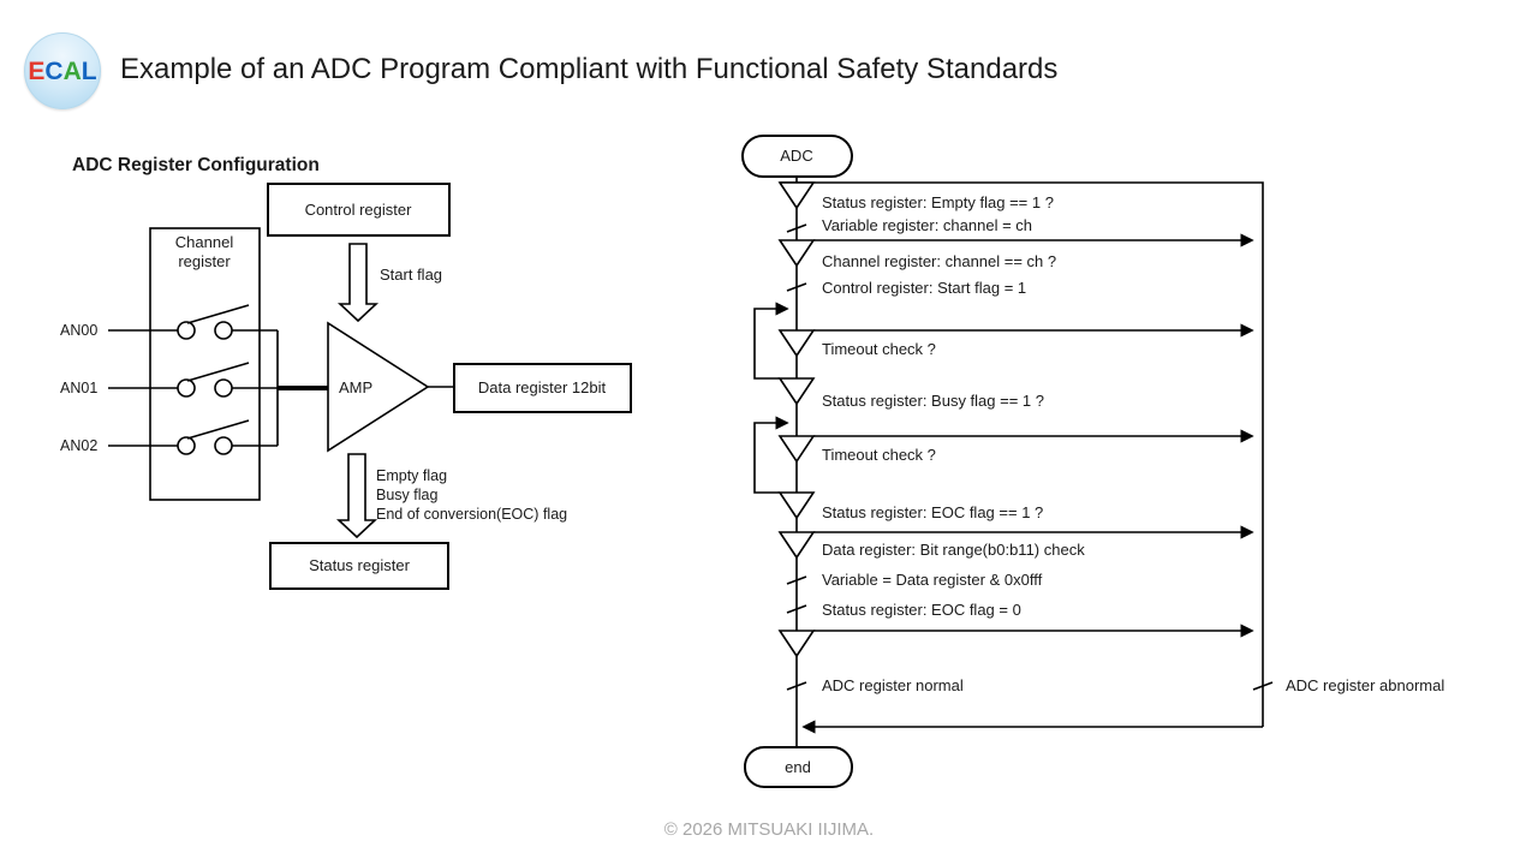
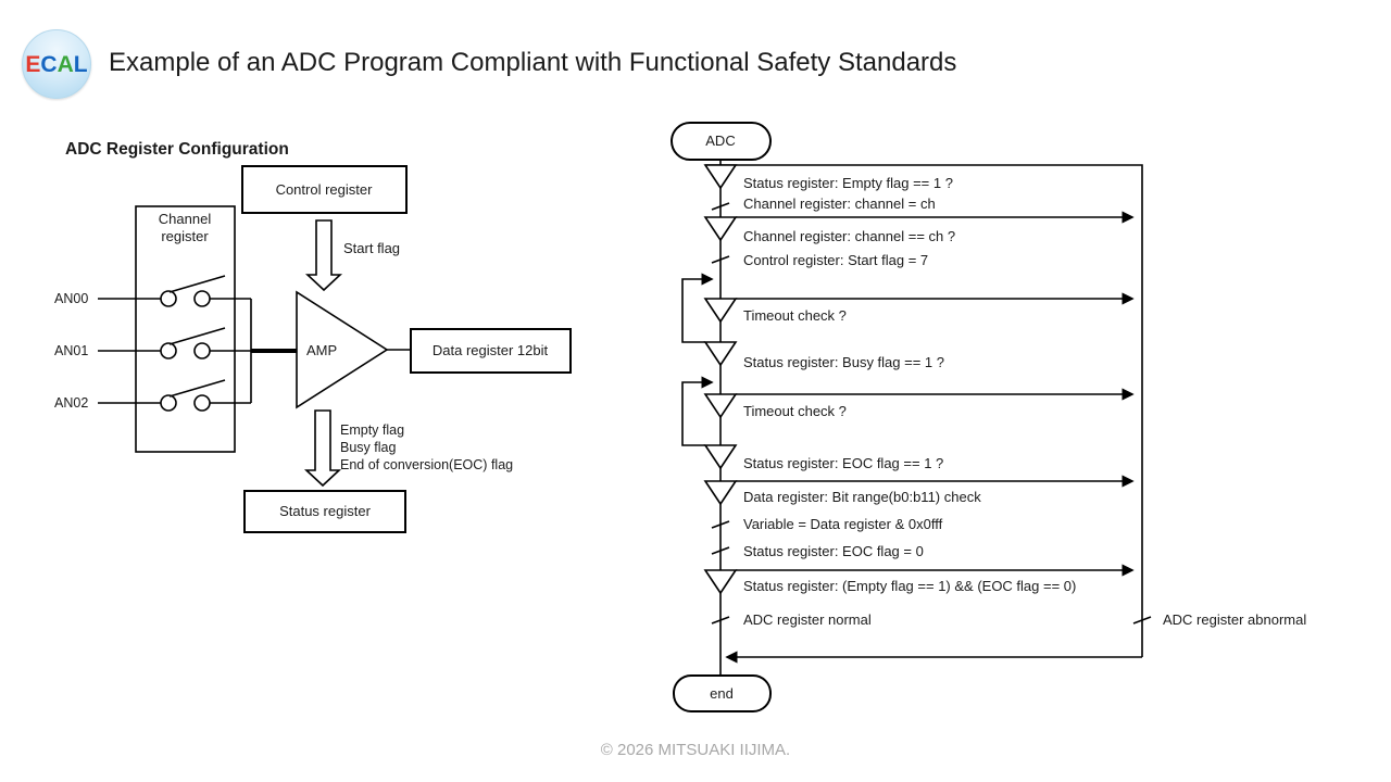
  E
  C
  A
  L
  Example of an ADC Program Compliant with Functional Safety Standards
  ADC Register Configuration
  Control register
  Channel
  register
  Start flag
  AN00
  AN01
  AN02
  AMP
  Data register 12bit
  Empty flag
  Busy flag
  End of conversion(EOC) flag
  Status register
  ADC
  end
  Status register: Empty flag == 1 ?
- Variable register: channel = ch
+ Channel register: channel = ch
  Channel register: channel == ch ?
- Control register: Start flag = 1
+ Control register: Start flag = 7
  Timeout check ?
  Status register: Busy flag == 1 ?
  Timeout check ?
  Status register: EOC flag == 1 ?
  Data register: Bit range(b0:b11) check
  Variable = Data register & 0x0fff
  Status register: EOC flag = 0
+ Status register: (Empty flag == 1) && (EOC flag == 0)
  ADC register normal
  ADC register abnormal
  © 2026 MITSUAKI IIJIMA.
